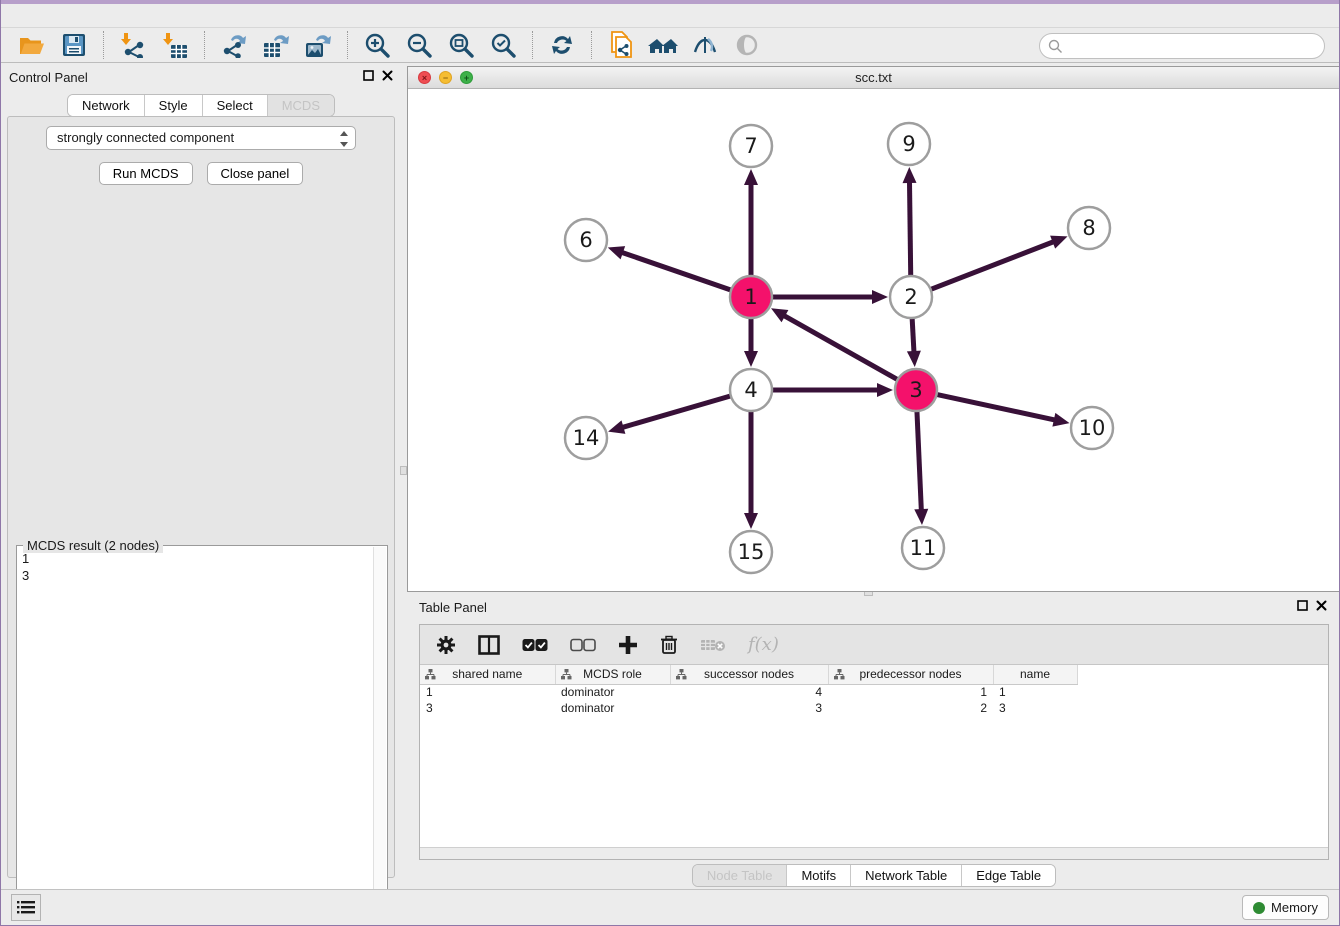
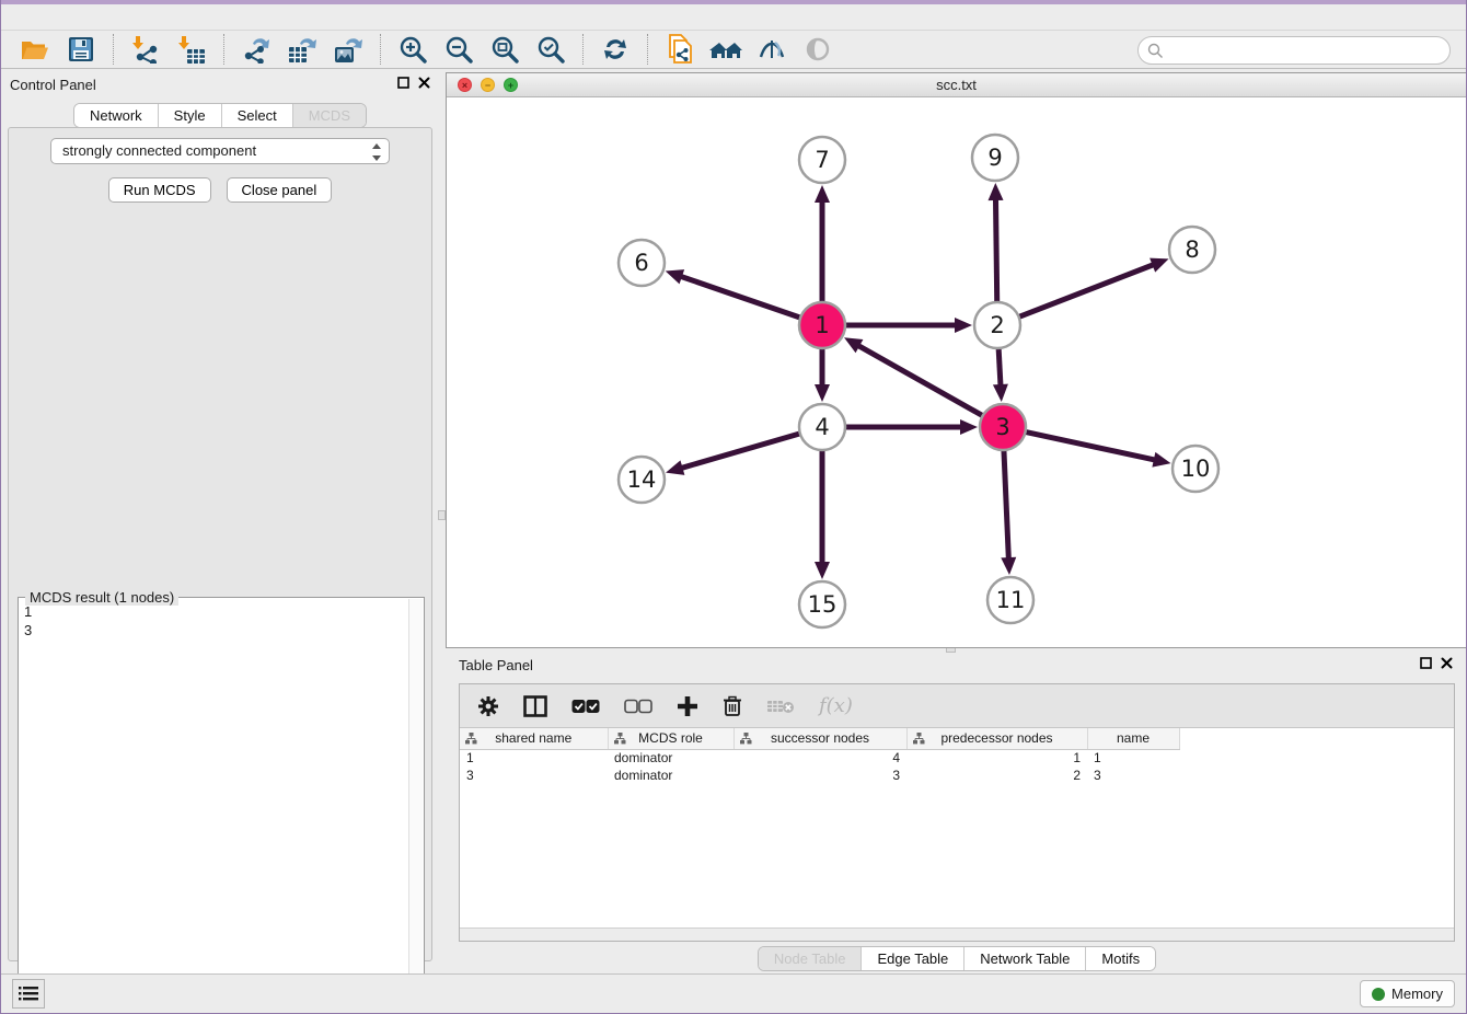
  Control Panel
  Network
  Style
  Select
  MCDS
  strongly connected component
  Run MCDS
  Close panel
- MCDS result (2 nodes)
+ MCDS result (1 nodes)
  1
  3
  ×
  −
  +
  scc.txt
  7
  9
  6
  8
  1
  2
  4
  3
  14
  10
  15
  11
  Table Panel
  f(x)
  shared name	MCDS role	successor nodes	predecessor nodes	name
  1	dominator	4	1	1
  3	dominator	3	2	3
  Node Table
- Motifs
+ Edge Table
  Network Table
- Edge Table
+ Motifs
  Memory
